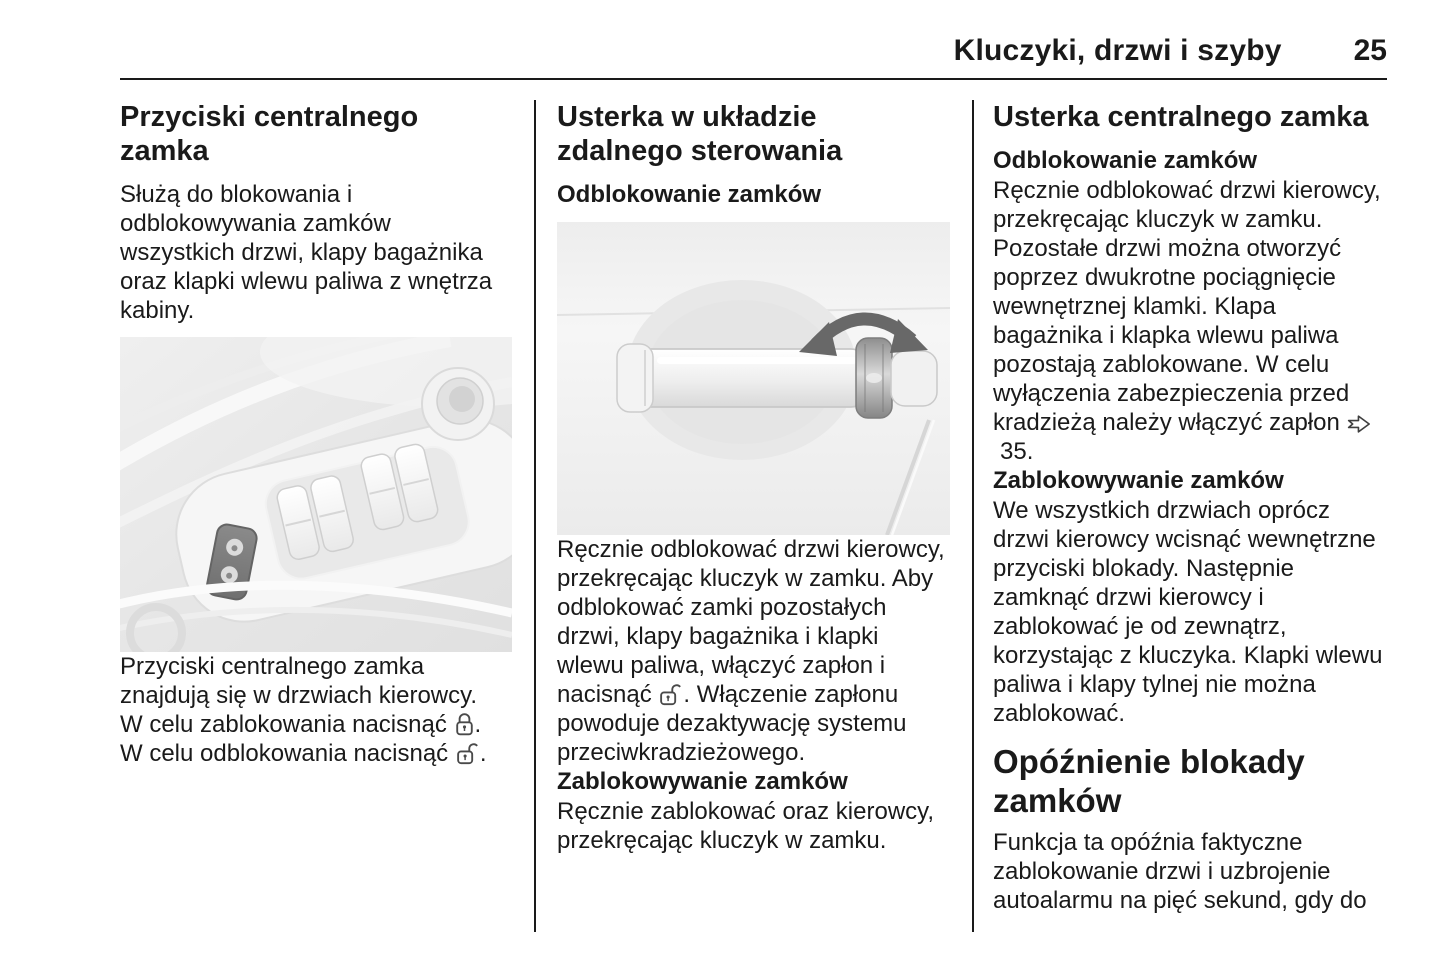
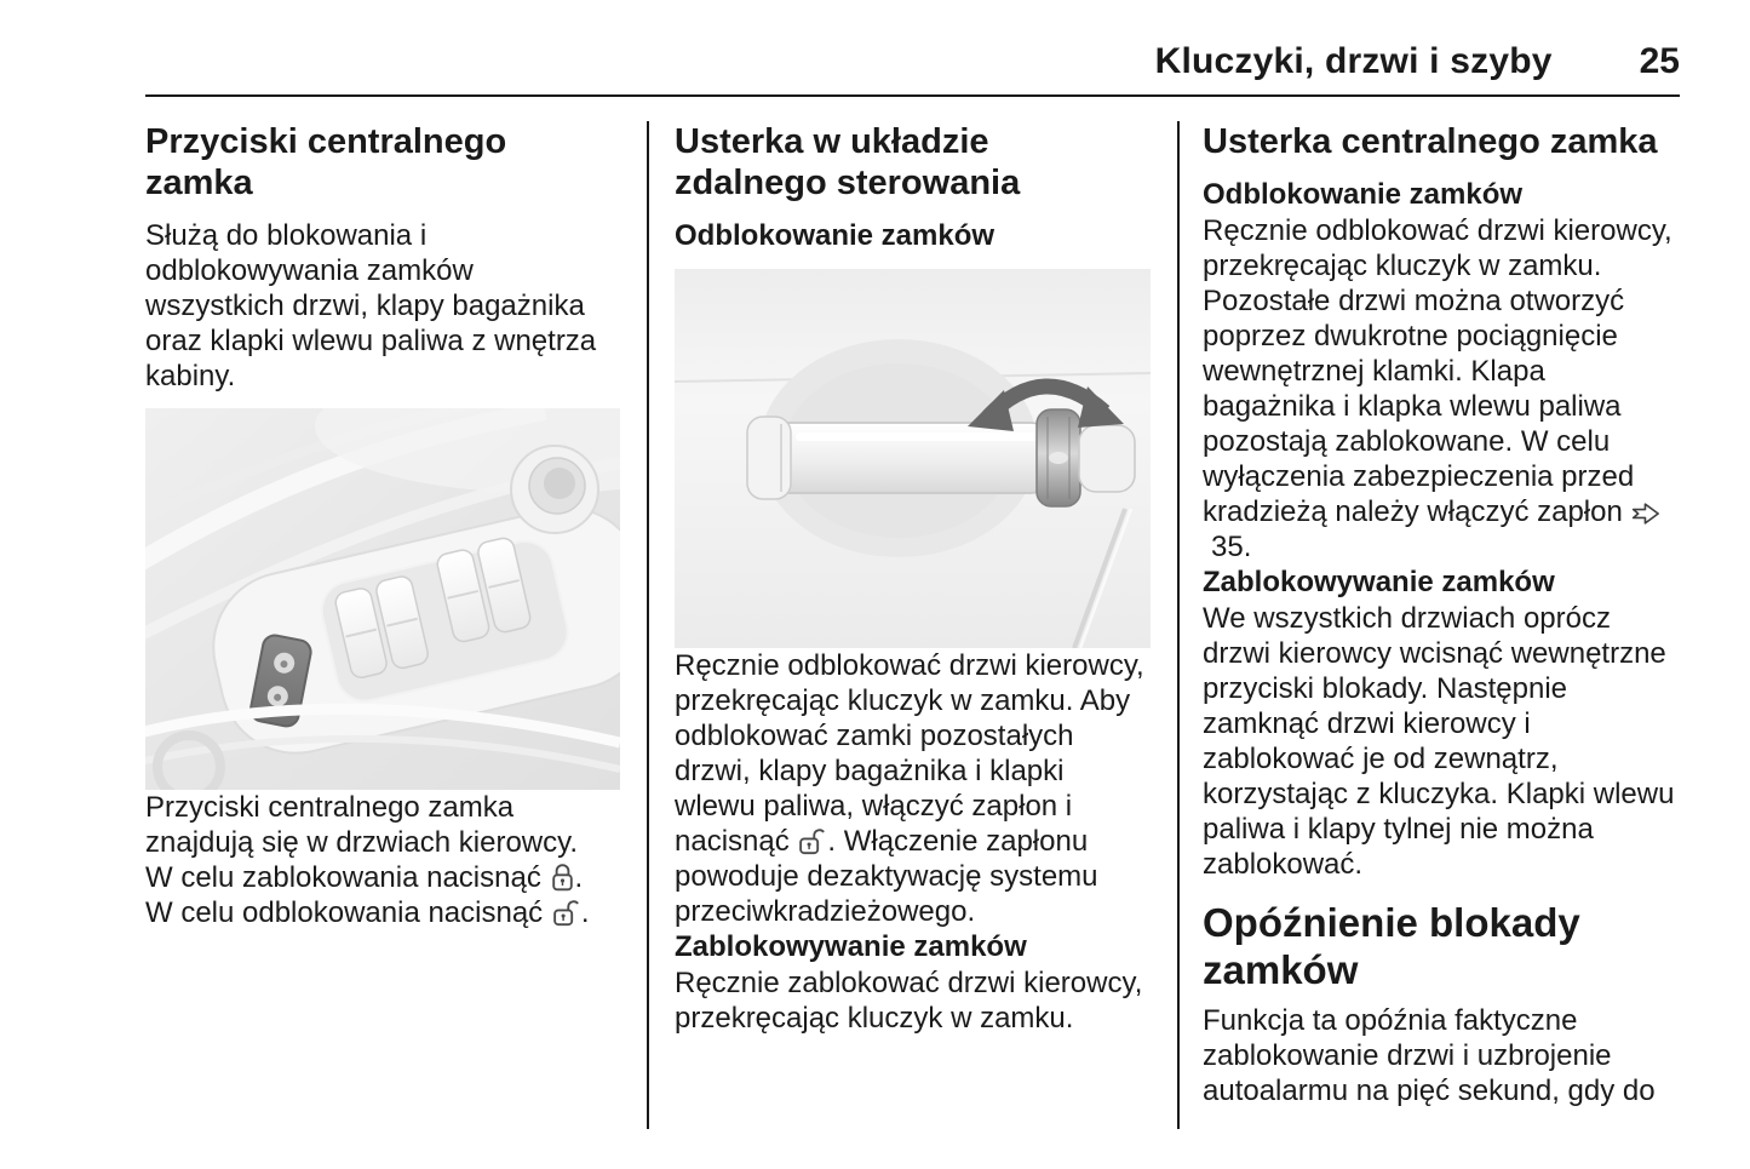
  Kluczyki, drzwi i szyby
  25
  Przyciski centralnego zamka
  Służą do blokowania i odblokowywania zamków wszystkich drzwi, klapy bagażnika oraz klapki wlewu paliwa z wnętrza kabiny.
  Przyciski centralnego zamka znajdują się w drzwiach kierowcy.
  W celu zablokowania nacisnąć .
  W celu odblokowania nacisnąć .
  Usterka w układzie zdalnego sterowania
  Odblokowanie zamków
  Ręcznie odblokować drzwi kierowcy, przekręcając kluczyk w zamku. Aby odblokować zamki pozostałych drzwi, klapy bagażnika i klapki wlewu paliwa, włączyć zapłon i nacisnąć . Włączenie zapłonu powoduje dezaktywację systemu przeciwkradzieżowego.
  Zablokowywanie zamków
- Ręcznie zablokować oraz kierowcy, przekręcając kluczyk w zamku.
+ Ręcznie zablokować drzwi kierowcy, przekręcając kluczyk w zamku.
  Usterka centralnego zamka
  Odblokowanie zamków
  Ręcznie odblokować drzwi kierowcy, przekręcając kluczyk w zamku. Pozostałe drzwi można otworzyć poprzez dwukrotne pociągnięcie wewnętrznej klamki. Klapa bagażnika i klapka wlewu paliwa pozostają zablokowane. W celu wyłączenia zabezpieczenia przed kradzieżą należy włączyć zapłon35.
  Zablokowywanie zamków
  We wszystkich drzwiach oprócz drzwi kierowcy wcisnąć wewnętrzne przyciski blokady. Następnie zamknąć drzwi kierowcy i zablokować je od zewnątrz, korzystając z kluczyka. Klapki wlewu paliwa i klapy tylnej nie można zablokować.
  Opóźnienie blokady zamków
  Funkcja ta opóźnia faktyczne zablokowanie drzwi i uzbrojenie autoalarmu na pięć sekund, gdy do
